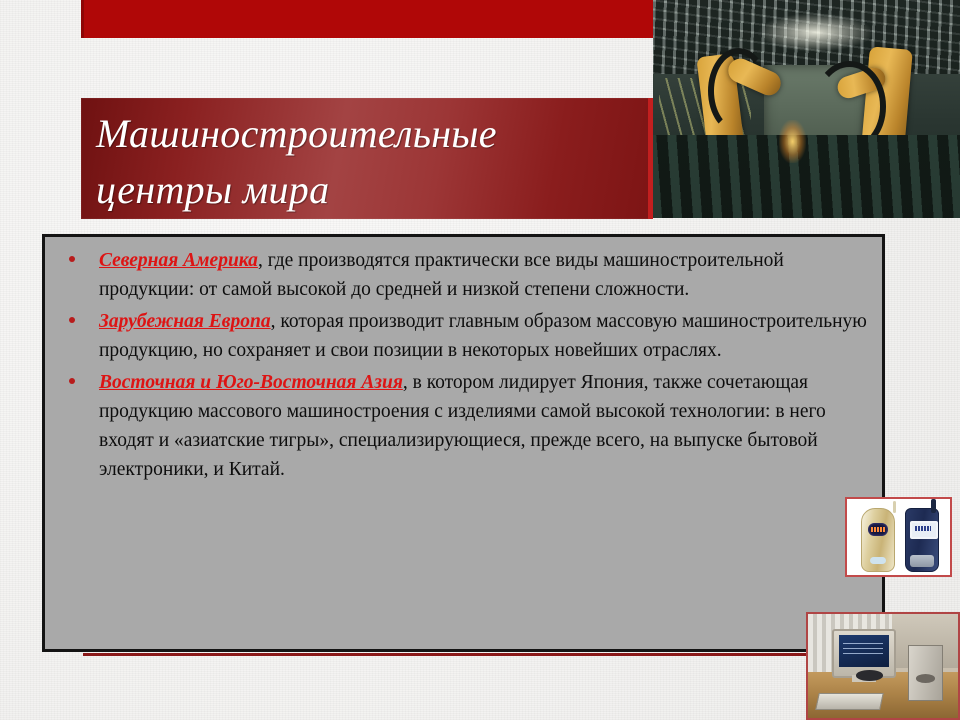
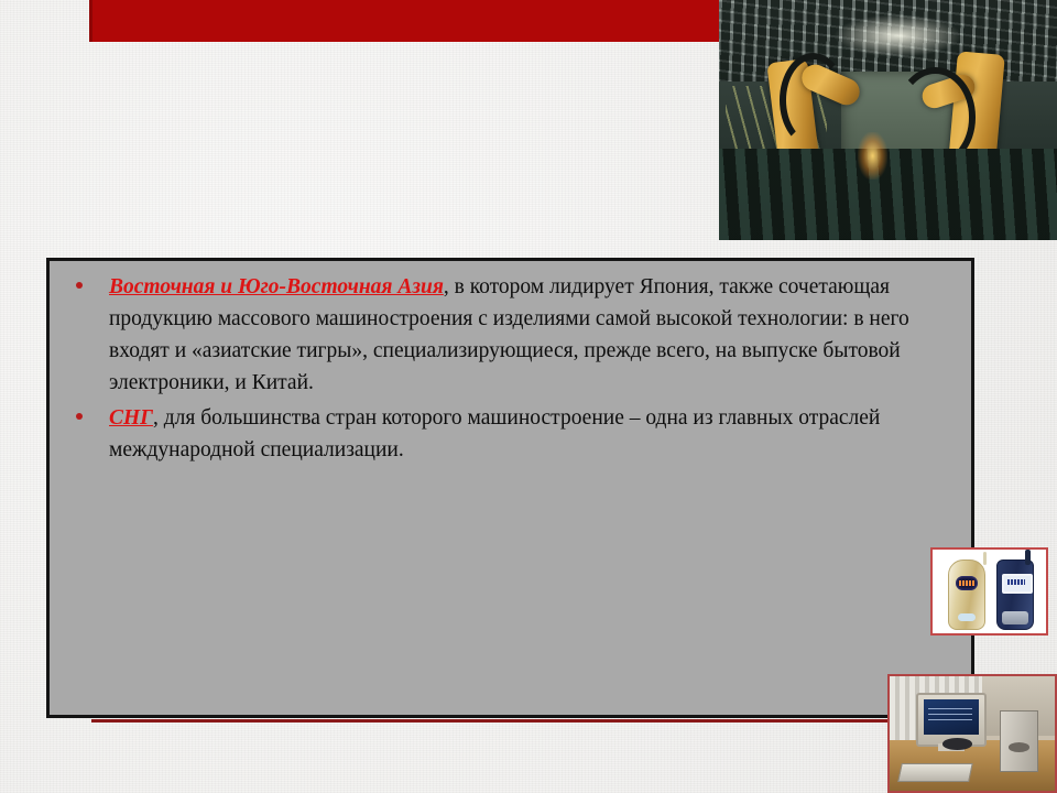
- Машиностроительные
- центры мира
- Северная Америка, где производятся практически все виды машиностроительной продукции: от самой высокой до средней и низкой степени сложности.
- Зарубежная Европа, которая производит главным образом массовую машиностроительную продукцию, но сохраняет и свои позиции в некоторых новейших отраслях.
  Восточная и Юго-Восточная Азия, в котором лидирует Япония, также сочетающая продукцию массового машиностроения с изделиями самой высокой технологии: в него входят и «азиатские тигры», специализирующиеся, прежде всего, на выпуске бытовой электроники, и Китай.
+ СНГ, для большинства стран которого машиностроение – одна из главных отраслей международной специализации.
